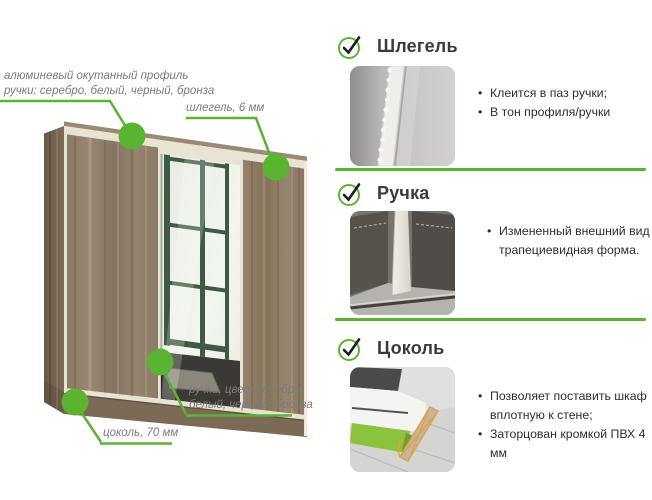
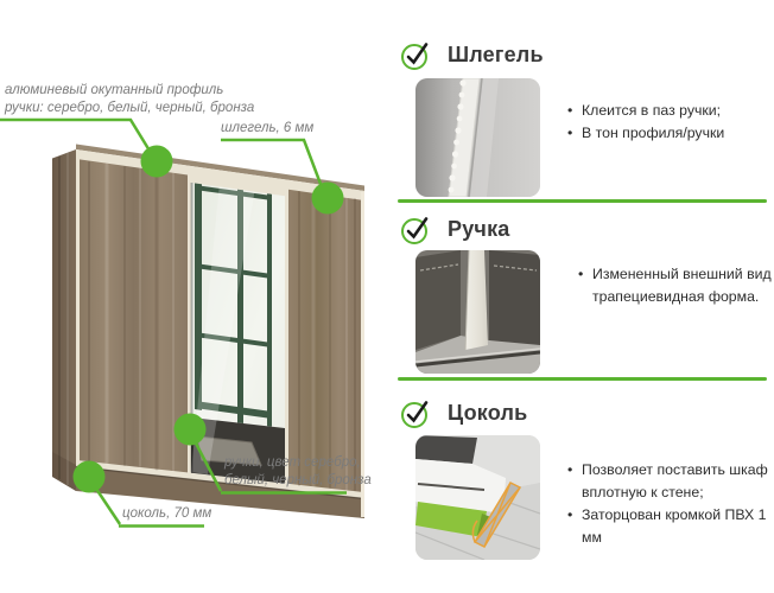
  алюминевый окутанный профиль
  ручки: серебро, белый, черный, бронза
  шлегель, 6 мм
  ручки, цвет серебро,
  белый, черный, бронза
  цоколь, 70 мм
  Шлегель
  Клеится в паз ручки;
  В тон профиля/ручки
  Ручка
  Измененный внешний вид трапециевидная форма.
  Цоколь
  Позволяет поставить шкаф вплотную к стене;
- Заторцован кромкой ПВХ 4 мм
+ Заторцован кромкой ПВХ 1 мм
